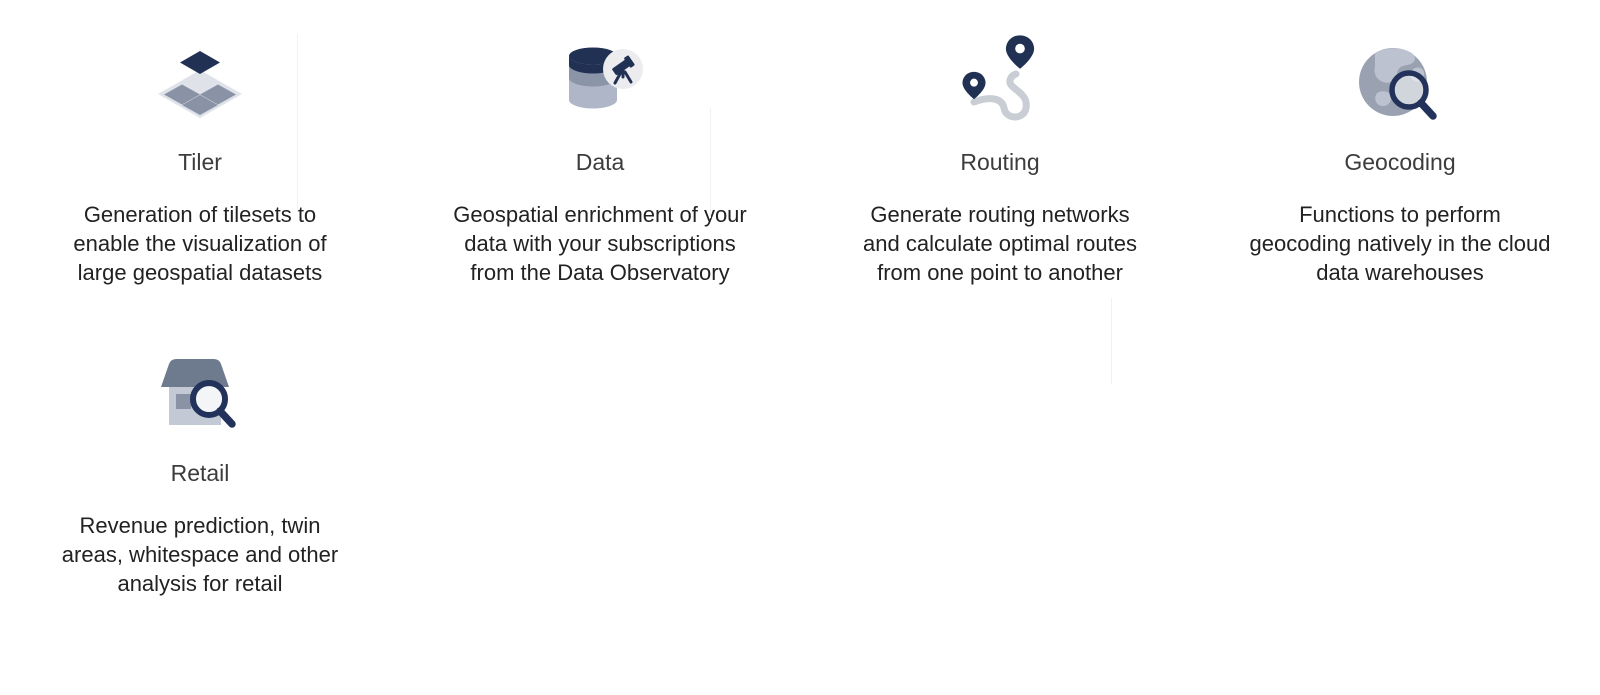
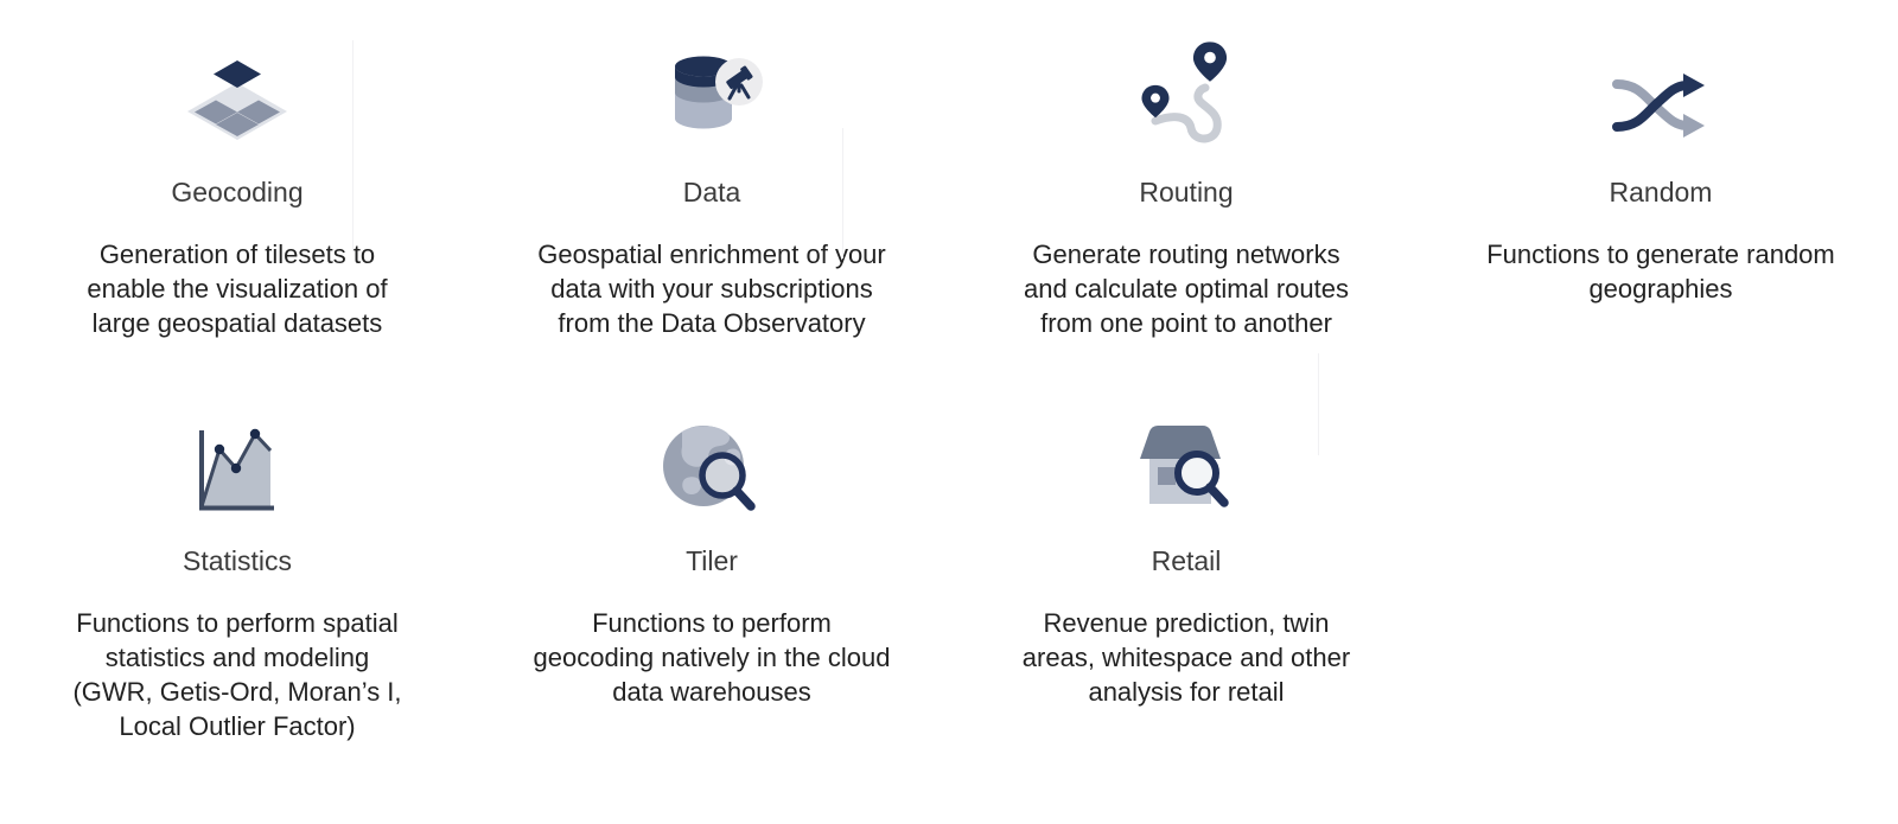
- Tiler
+ Geocoding
  Generation of tilesets to
  enable the visualization of
  large geospatial datasets
  Data
  Geospatial enrichment ofour
  data with your subscriptions
  from the Data Observatory
  Routing
  Generate routing networks
  and calculate optimal routes
  from one point to another
+ Random
+ Functions to generate random
+ geographies
+ Statistics
+ Functions to perform spatial
+ statistics and modeling
+ (GWR, Getis-Ord, Moran’s I,
+ Local Outlier Factor)
- Geocoding
+ Tiler
  Functions to perform
  geocoding natively in the cloud
  data warehouses
  Retail
  Revenue prediction, twin
  areas, whitespace and other
  analysis for retail
